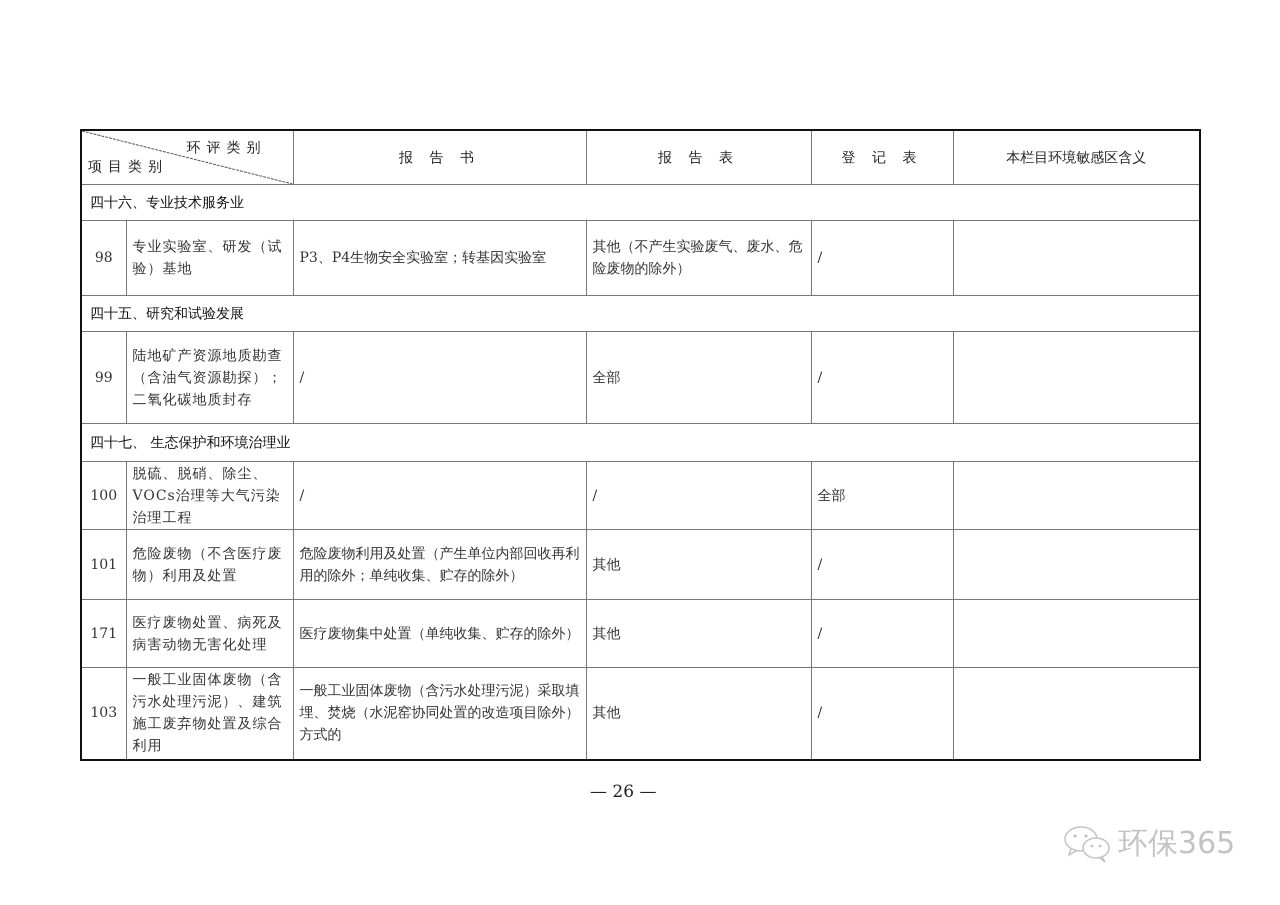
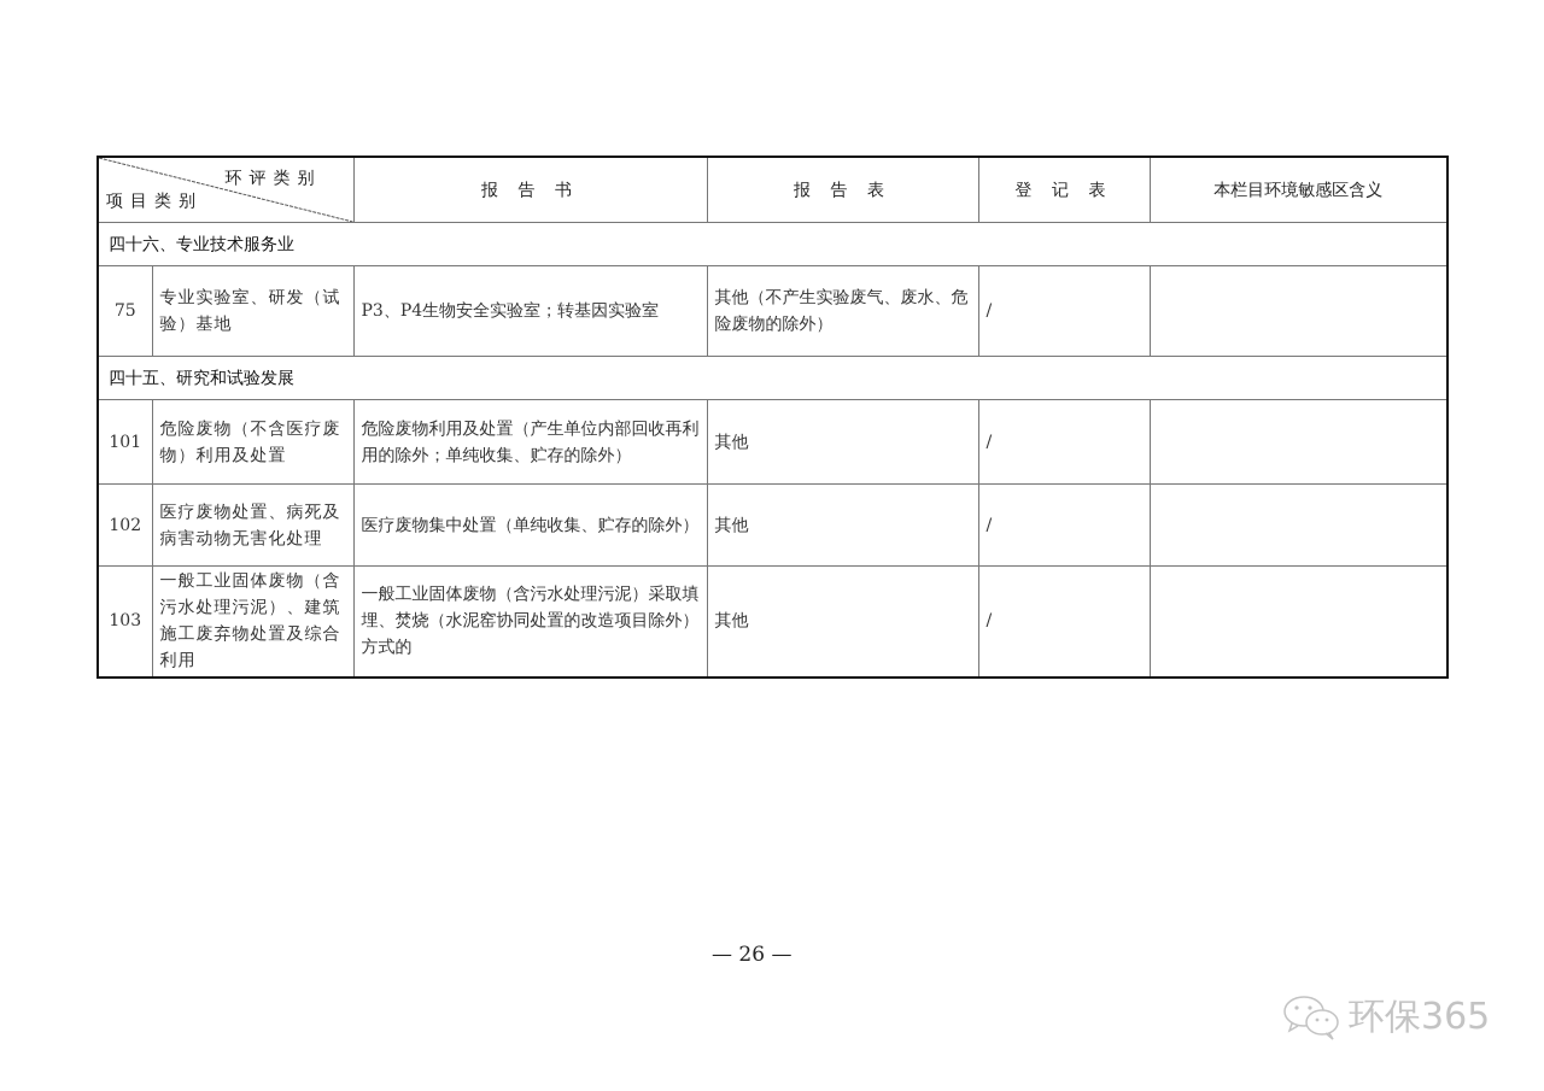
  环评类别 项目类别	报 告 书	报 告 表	登 记 表	本栏目环境敏感区含义
  四十六、专业技术服务业
- 98	专业实验室、研发（试验）基地	P3、P4生物安全实验室；转基因实验室	其他（不产生实验废气、废水、危险废物的除外）	/
+ 75	专业实验室、研发（试验）基地	P3、P4生物安全实验室；转基因实验室	其他（不产生实验废气、废水、危险废物的除外）	/
  四十五、研究和试验发展
- 99	陆地矿产资源地质勘查（含油气资源勘探）；二氧化碳地质封存	/	全部	/
- 四十七、 生态保护和环境治理业
- 100	脱硫、脱硝、除尘、VOCs治理等大气污染治理工程	/	/	全部
  101	危险废物（不含医疗废物）利用及处置	危险废物利用及处置（产生单位内部回收再利用的除外；单纯收集、贮存的除外）	其他	/
- 171	医疗废物处置、病死及病害动物无害化处理	医疗废物集中处置（单纯收集、贮存的除外）	其他	/
+ 102	医疗废物处置、病死及病害动物无害化处理	医疗废物集中处置（单纯收集、贮存的除外）	其他	/
  103	一般工业固体废物（含污水处理污泥）、建筑施工废弃物处置及综合利用	一般工业固体废物（含污水处理污泥）采取填埋、焚烧（水泥窑协同处置的改造项目除外）方式的	其他	/
  — 26 —
  环保365
